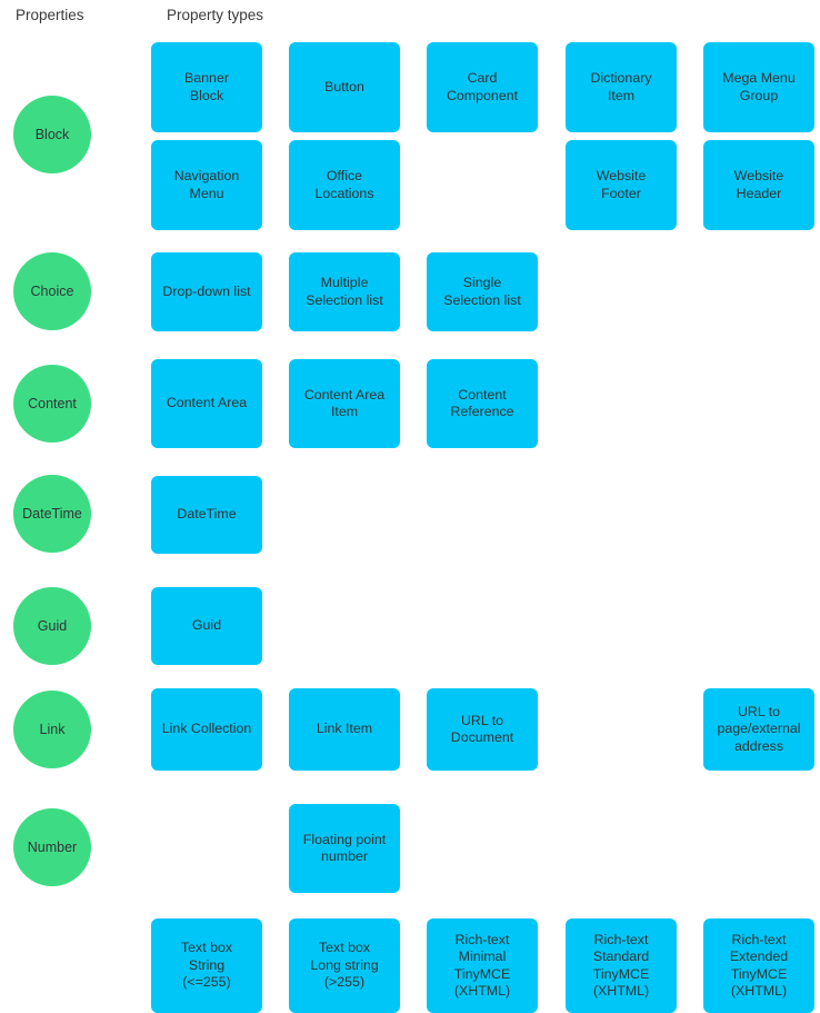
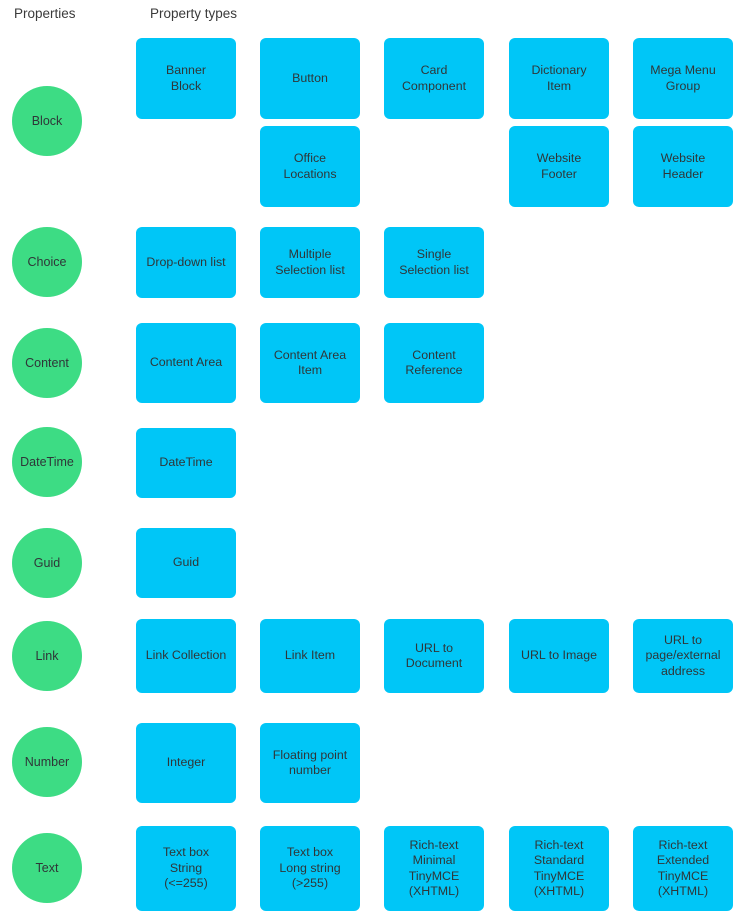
  Properties
  Property types
  Block
  Banner
  Block
  Button
  Card
  Component
  Dictionary
  Item
  Mega Menu
  Group
- Navigation
- Menu
  Office
  Locations
  Website
  Footer
  Website
  Header
  Choice
  Drop-down list
  Multiple
  Selection list
  Single
  Selection list
  Content
  Content Area
  Content Area
  Item
  Content
  Reference
  DateTime
  DateTime
  Guid
  Guid
  Link
  Link Collection
  Link Item
  URL to
  Document
+ URL to Image
  URL to
  page/external
  address
  Number
+ Integer
  Floating point
  number
+ Text
  Text box
  String
  (<=255)
  Text box
  Long string
  (>255)
  Rich-text
  Minimal
  TinyMCE
  (XHTML)
  Rich-text
  Standard
  TinyMCE
  (XHTML)
  Rich-text
  Extended
  TinyMCE
  (XHTML)
